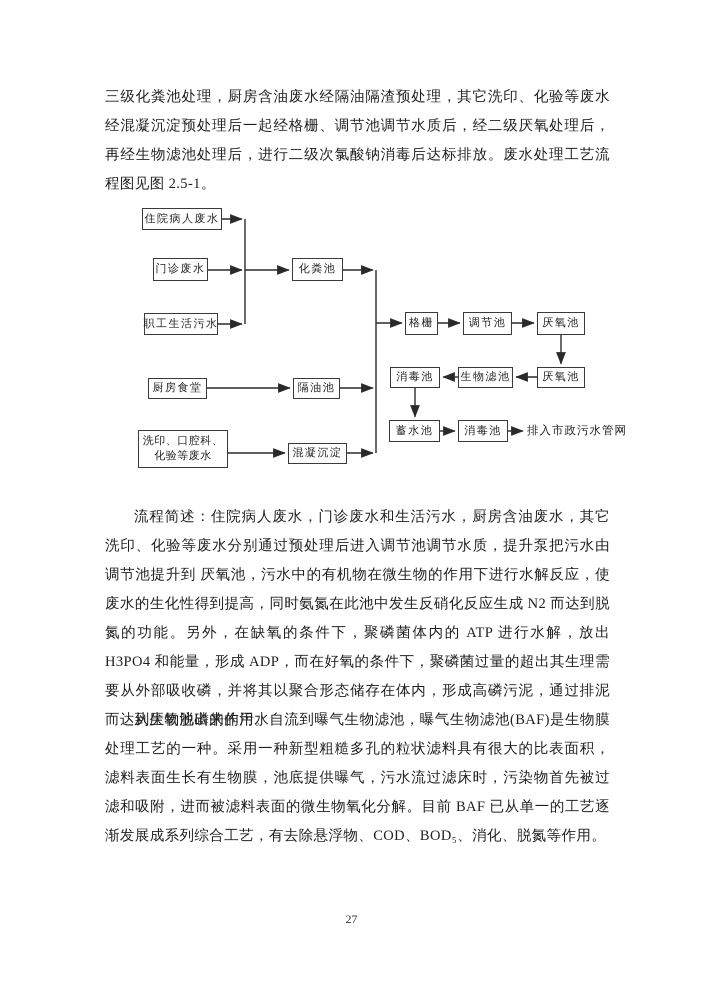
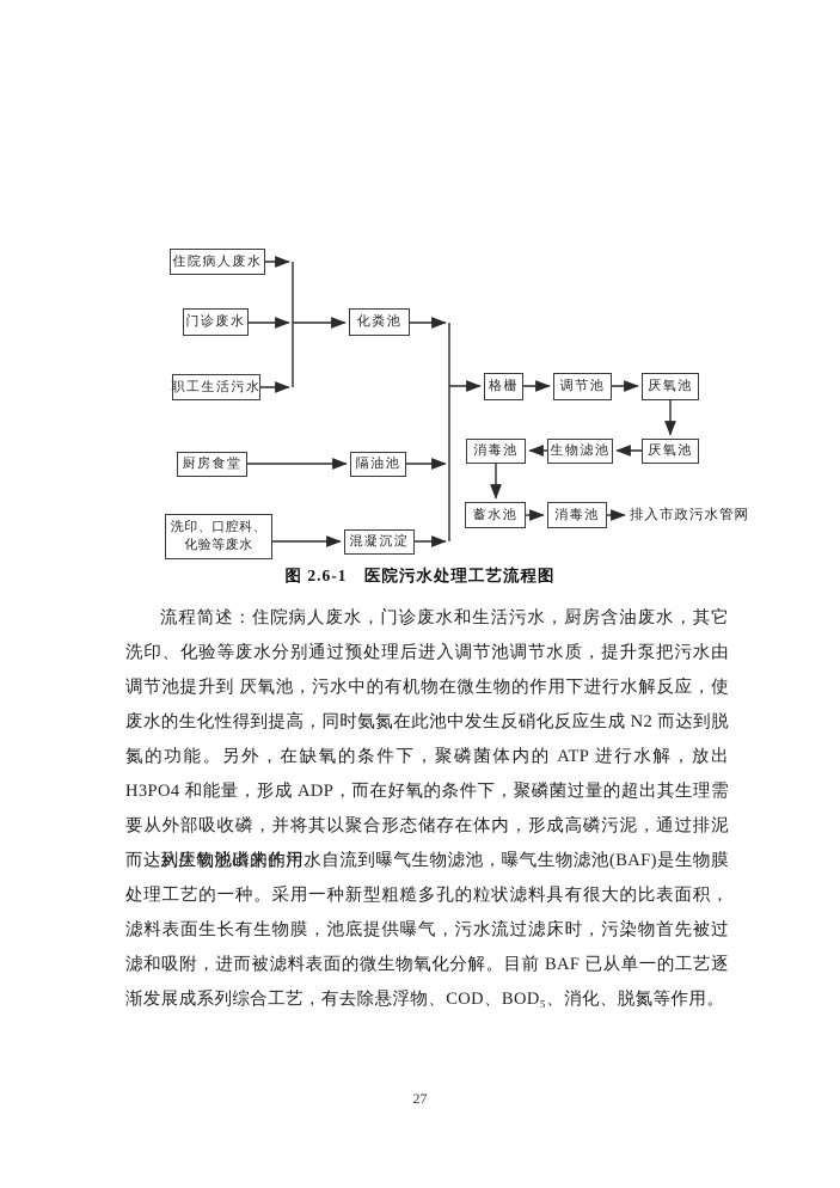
- 三级化粪池处理，厨房含油废水经隔油隔渣预处理，其它洗印、化验等废水经混凝沉淀预处理后一起经格栅、调节池调节水质后，经二级厌氧处理后，再经生物滤池处理后，进行二级次氯酸钠消毒后达标排放。废水处理工艺流程图见图 2.5-1。
  住院病人废水
  门诊废水
  职工生活污水
  化粪池
  厨房食堂
  隔油池
  洗印、口腔科、
  化验等废水
  混凝沉淀
  格栅
  调节池
  厌氧池
  厌氧池
  生物滤池
  消毒池
  蓄水池
  消毒池
  排入市政污水管网
+ 图 2.6-1 医院污水处理工艺流程图
  流程简述：住院病人废水，门诊废水和生活污水，厨房含油废水，其它洗印、化验等废水分别通过预处理后进入调节池调节水质，提升泵把污水由调节池提升到 厌氧池，污水中的有机物在微生物的作用下进行水解反应，使废水的生化性得到提高，同时氨氮在此池中发生反硝化反应生成 N2 而达到脱氮的功能。另外，在缺氧的条件下，聚磷菌体内的 ATP 进行水解，放出 H3PO4 和能量，形成 ADP，而在好氧的条件下，聚磷菌过量的超出其生理需要从外部吸收磷，并将其以聚合形态储存在体内，形成高磷污泥，通过排泥而达到生物脱磷的作用。
  从厌氧池出来的污水自流到曝气生物滤池，曝气生物滤池(BAF)是生物膜处理工艺的一种。采用一种新型粗糙多孔的粒状滤料具有很大的比表面积，滤料表面生长有生物膜，池底提供曝气，污水流过滤床时，污染物首先被过滤和吸附，进而被滤料表面的微生物氧化分解。目前 BAF 已从单一的工艺逐渐发展成系列综合工艺，有去除悬浮物、COD、BOD₅、消化、脱氮等作用。
  27
